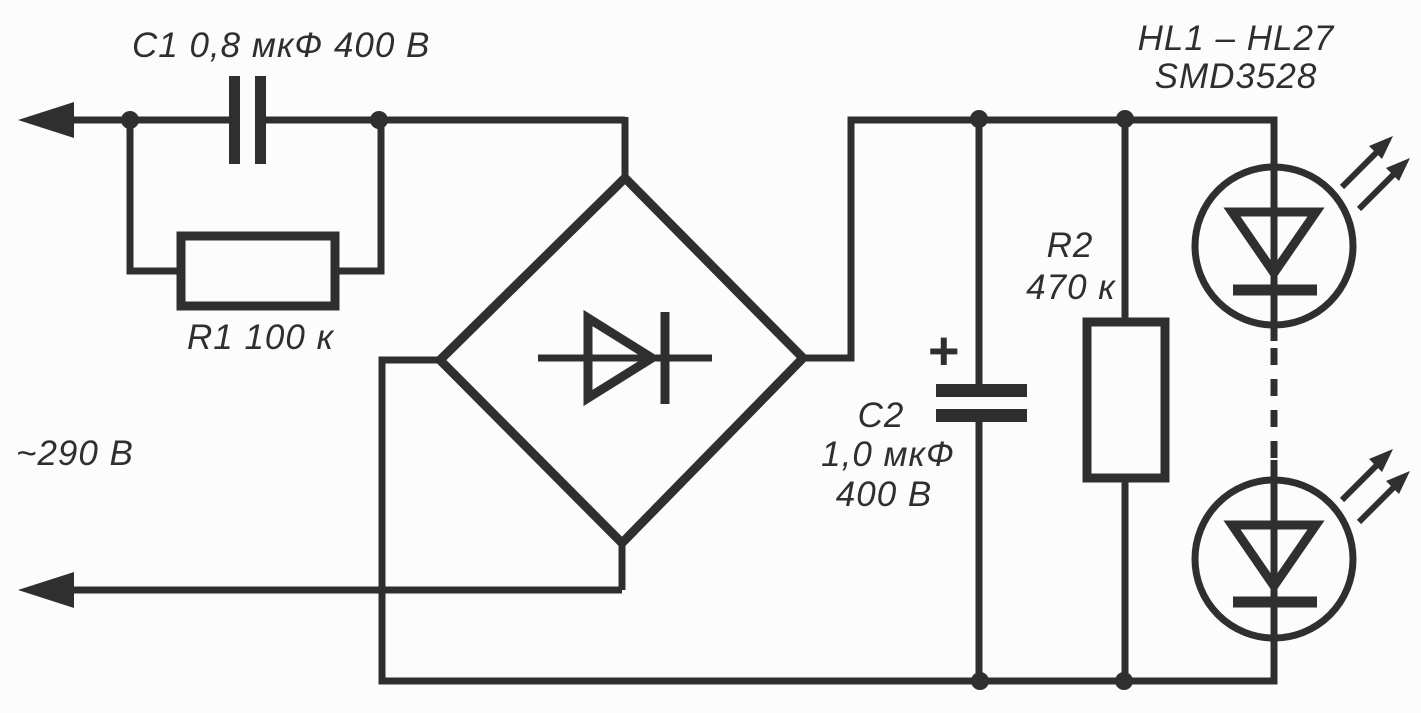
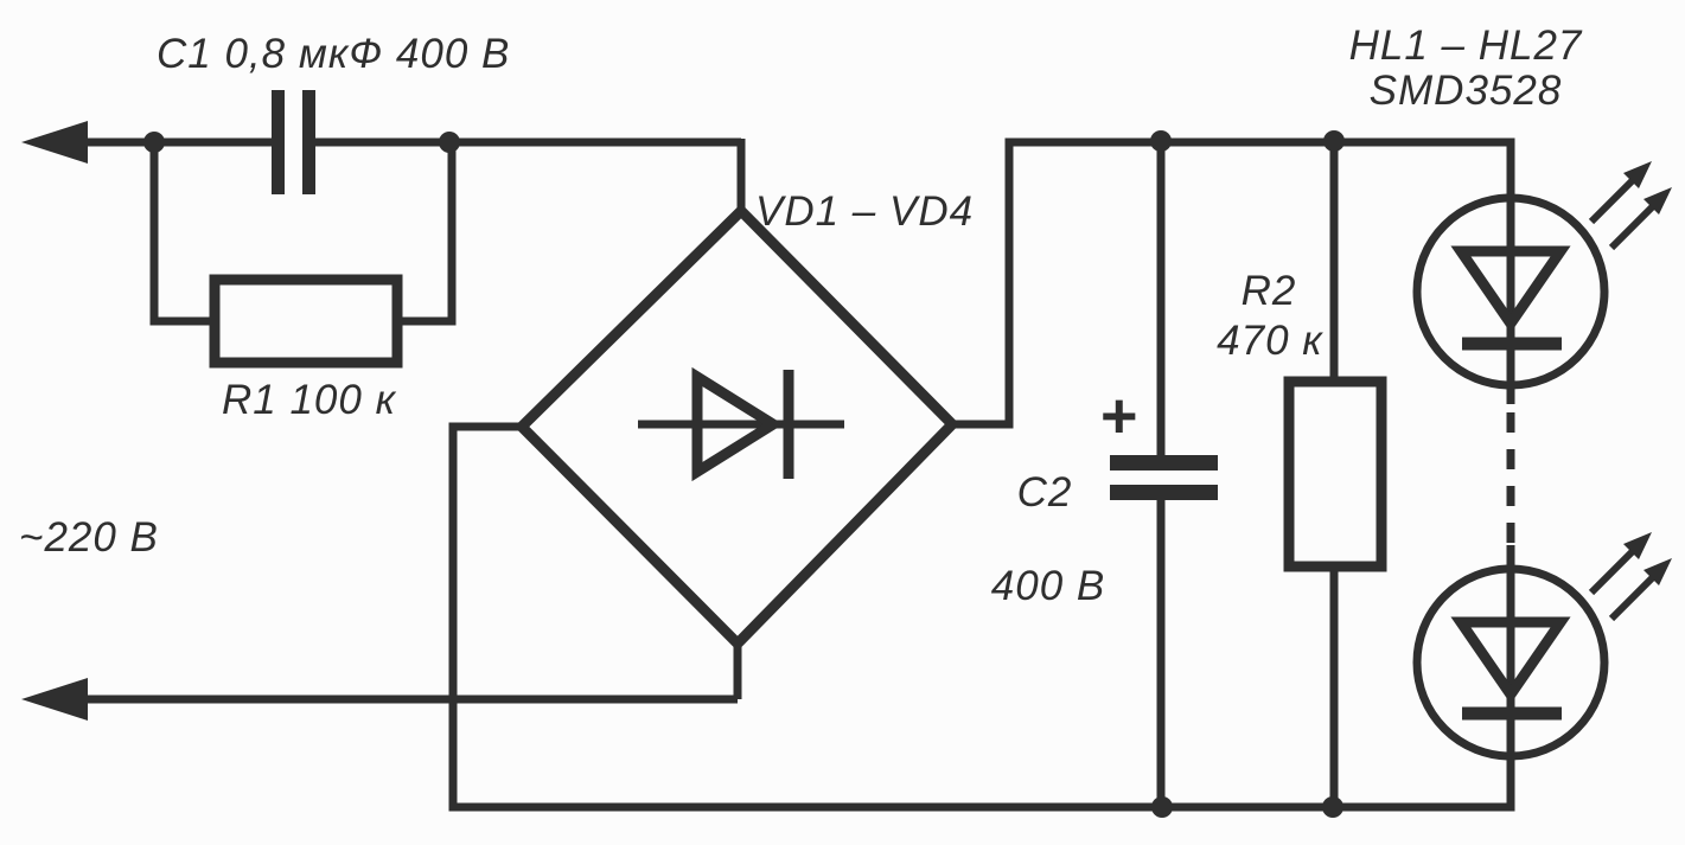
  C1 0,8 мкФ 400 В
  R1 100 к
- ~290 В
+ ~220 В
+ VD1 – VD4
  +
  C2
- 1,0 мкФ
  400 В
  R2
  470 к
  HL1 – HL27
  SMD3528
